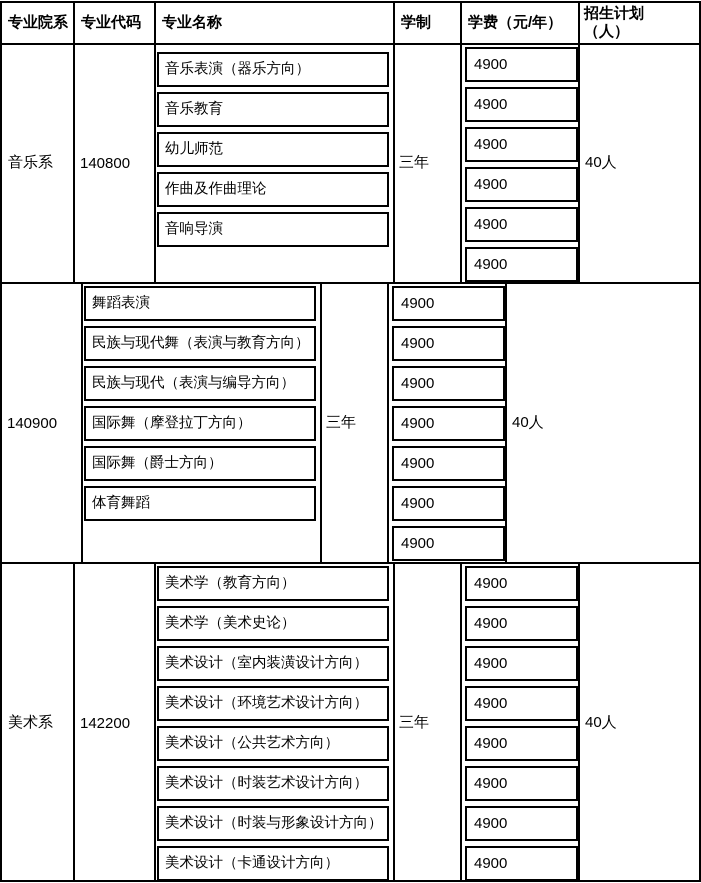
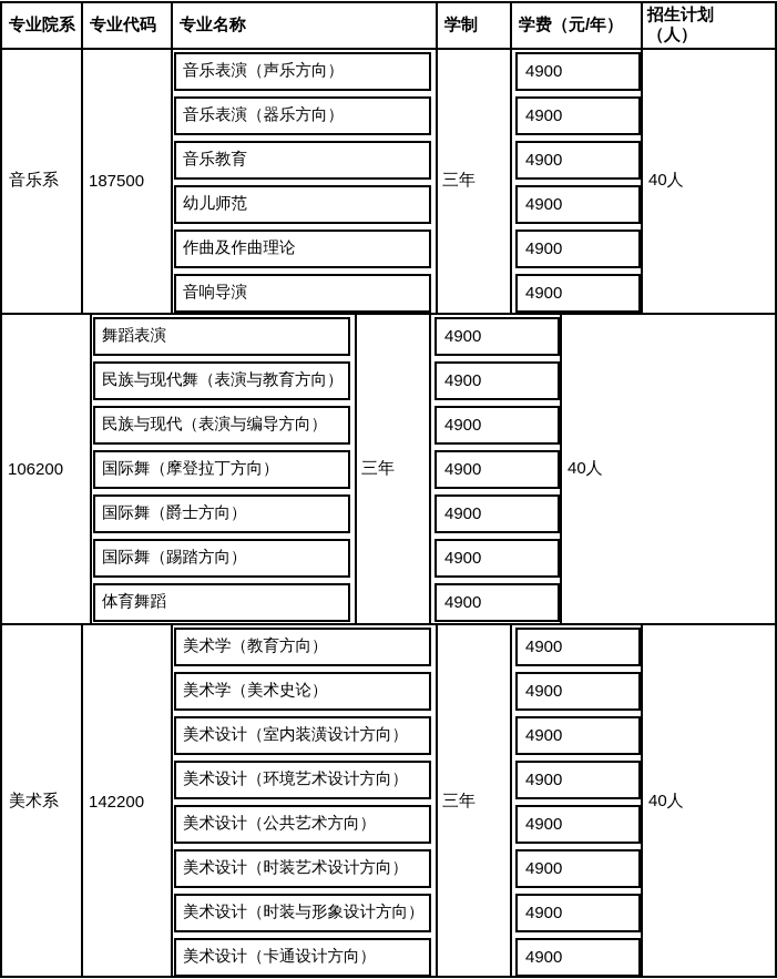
  专业院系
  专业代码
  专业名称
  学制
  学费（元/年）
  招生计划
  （人）
  音乐系
- 140800
+ 187500
+ 音乐表演（声乐方向）
  音乐表演（器乐方向）
  音乐教育
  幼儿师范
  作曲及作曲理论
  音响导演
  三年
  4900
  4900
  4900
  4900
  4900
  4900
  40人
- 140900
+ 106200
  舞蹈表演
  民族与现代舞（表演与教育方向）
  民族与现代（表演与编导方向）
  国际舞（摩登拉丁方向）
  国际舞（爵士方向）
+ 国际舞（踢踏方向）
  体育舞蹈
  三年
  4900
  4900
  4900
  4900
  4900
  4900
  4900
  40人
  美术系
  142200
  美术学（教育方向）
  美术学（美术史论）
  美术设计（室内装潢设计方向）
  美术设计（环境艺术设计方向）
  美术设计（公共艺术方向）
  美术设计（时装艺术设计方向）
  美术设计（时装与形象设计方向）
  美术设计（卡通设计方向）
  三年
  4900
  4900
  4900
  4900
  4900
  4900
  4900
  4900
  40人
